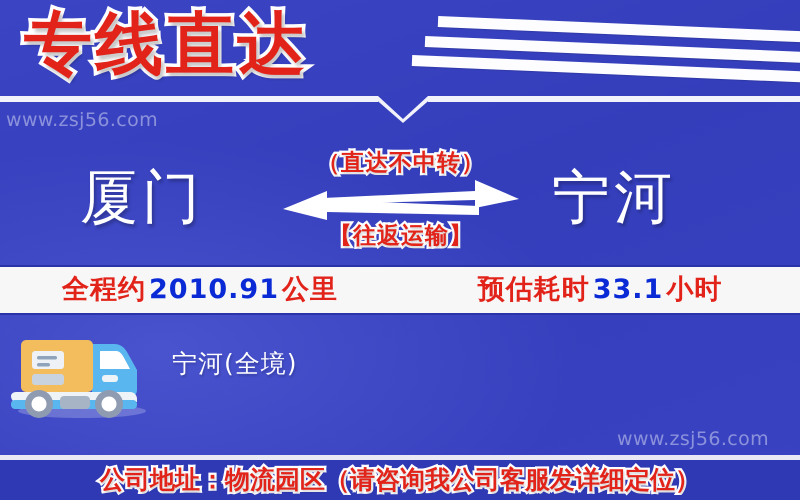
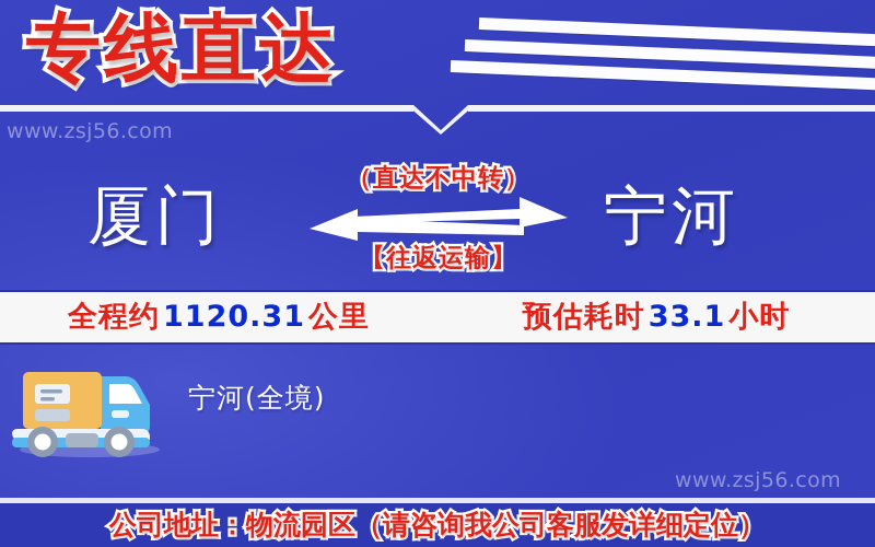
  专线直达
  www.zsj56.com
  www.zsj56.com
  厦门
  （直达不中转）
  【往返运输】
  宁河
- 全程约2010.91公里
+ 全程约1120.31公里
  预估耗时33.1小时
  宁河(全境)
  公司地址：物流园区（请咨询我公司客服发详细定位）
